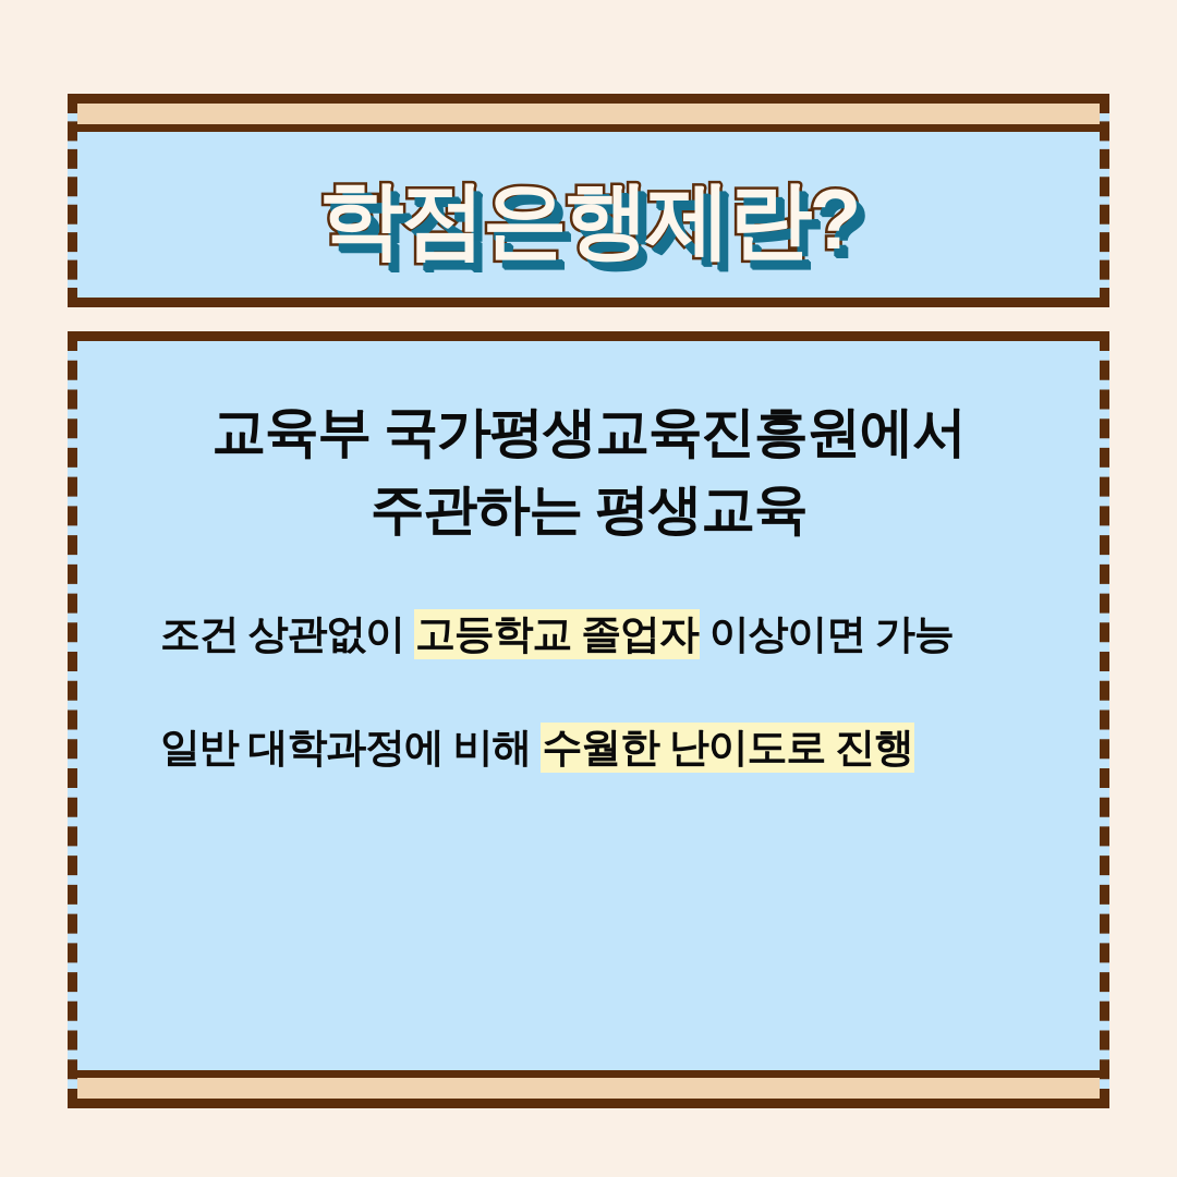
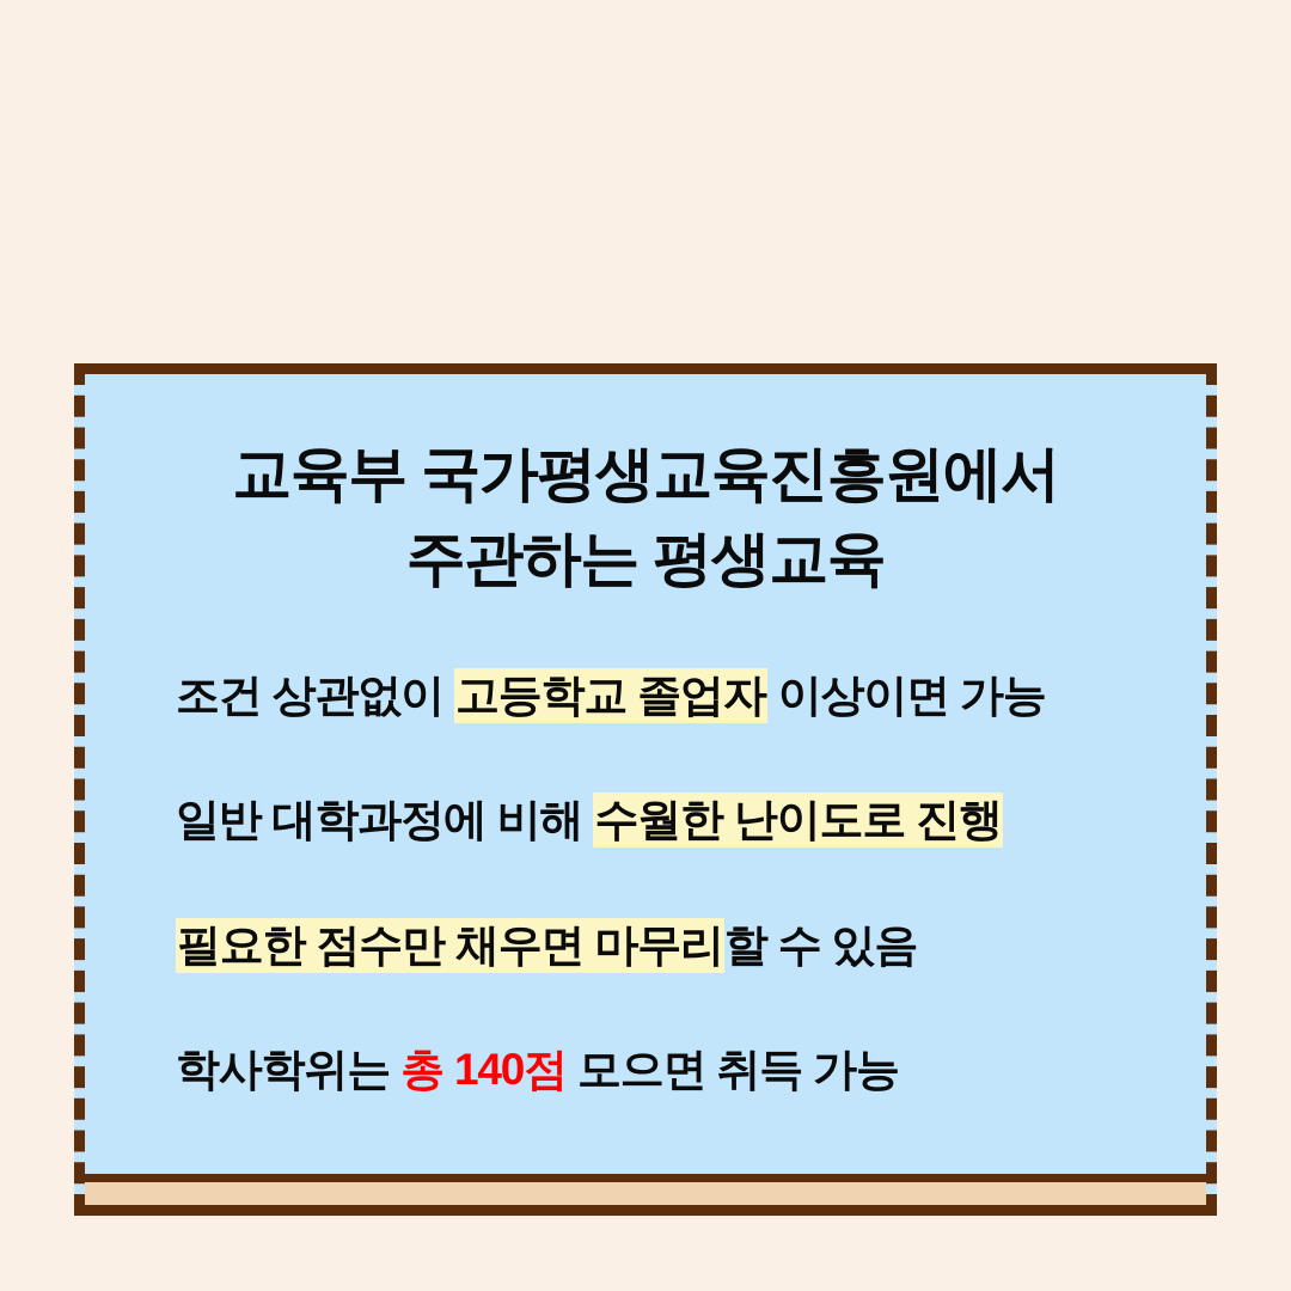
- 학점은행제란?
  교육부 국가평생교육진흥원에서
  주관하는 평생교육
  조건 상관없이 고등학교 졸업자 이상이면 가능
  일반 대학과정에 비해 수월한 난이도로 진행
+ 필요한 점수만 채우면 마무리할 수 있음
+ 학사학위는 총 140점 모으면 취득 가능
